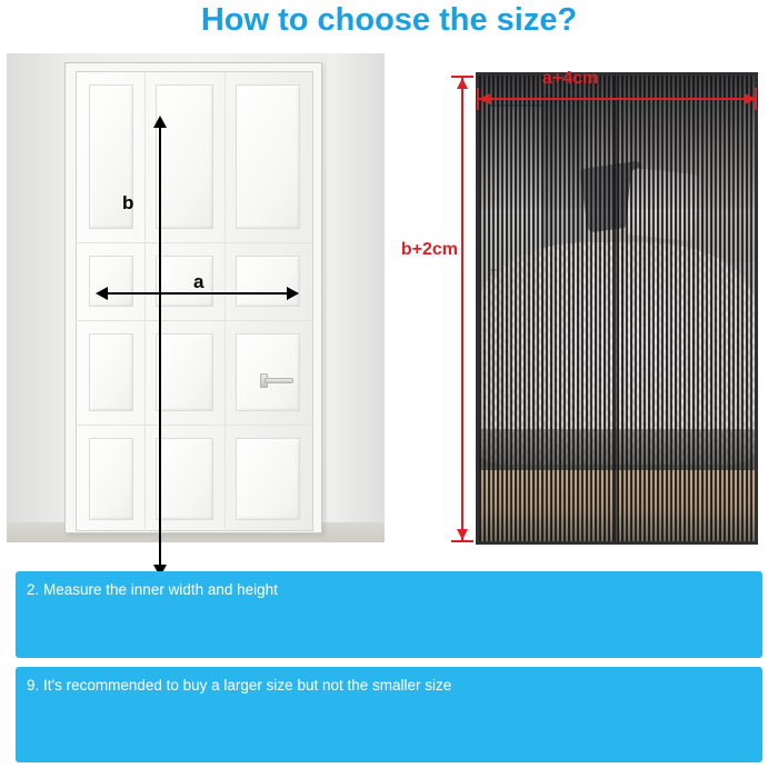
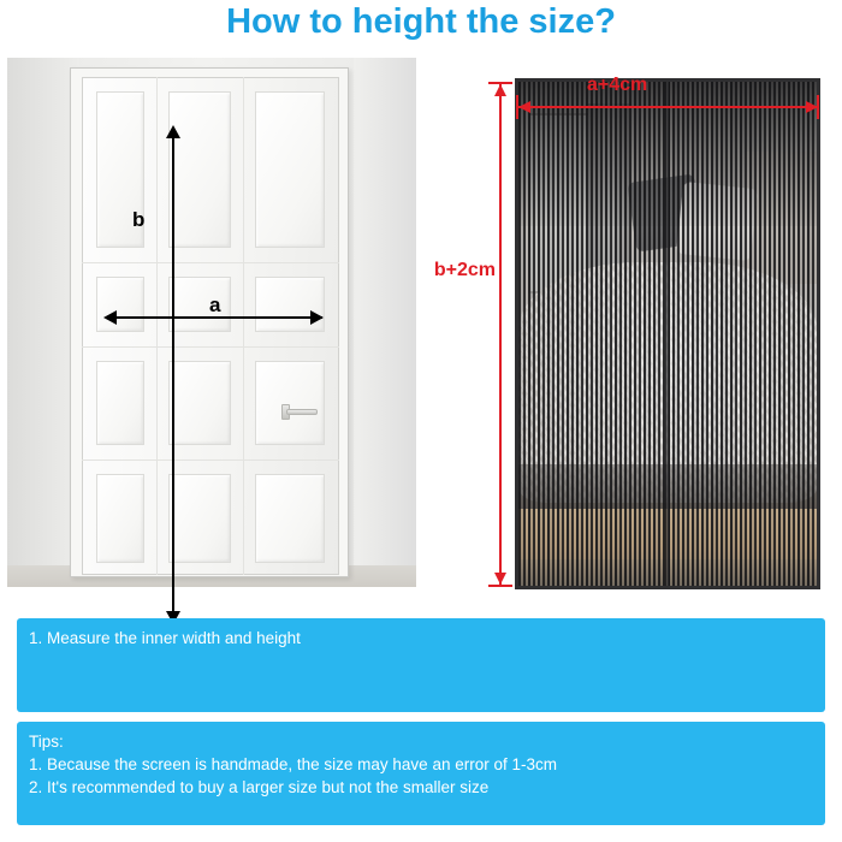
- How to choose the size?
+ How to height the size?
  b
  a
  a+4cm
  b+2cm
- 2. Measure the inner width and height
+ 1. Measure the inner width and height
+ Tips:
+ 1. Because the screen is handmade, the size may have an error of 1-3cm
- 9. It's recommended to buy a larger size but not the smaller size
+ 2. It's recommended to buy a larger size but not the smaller size
